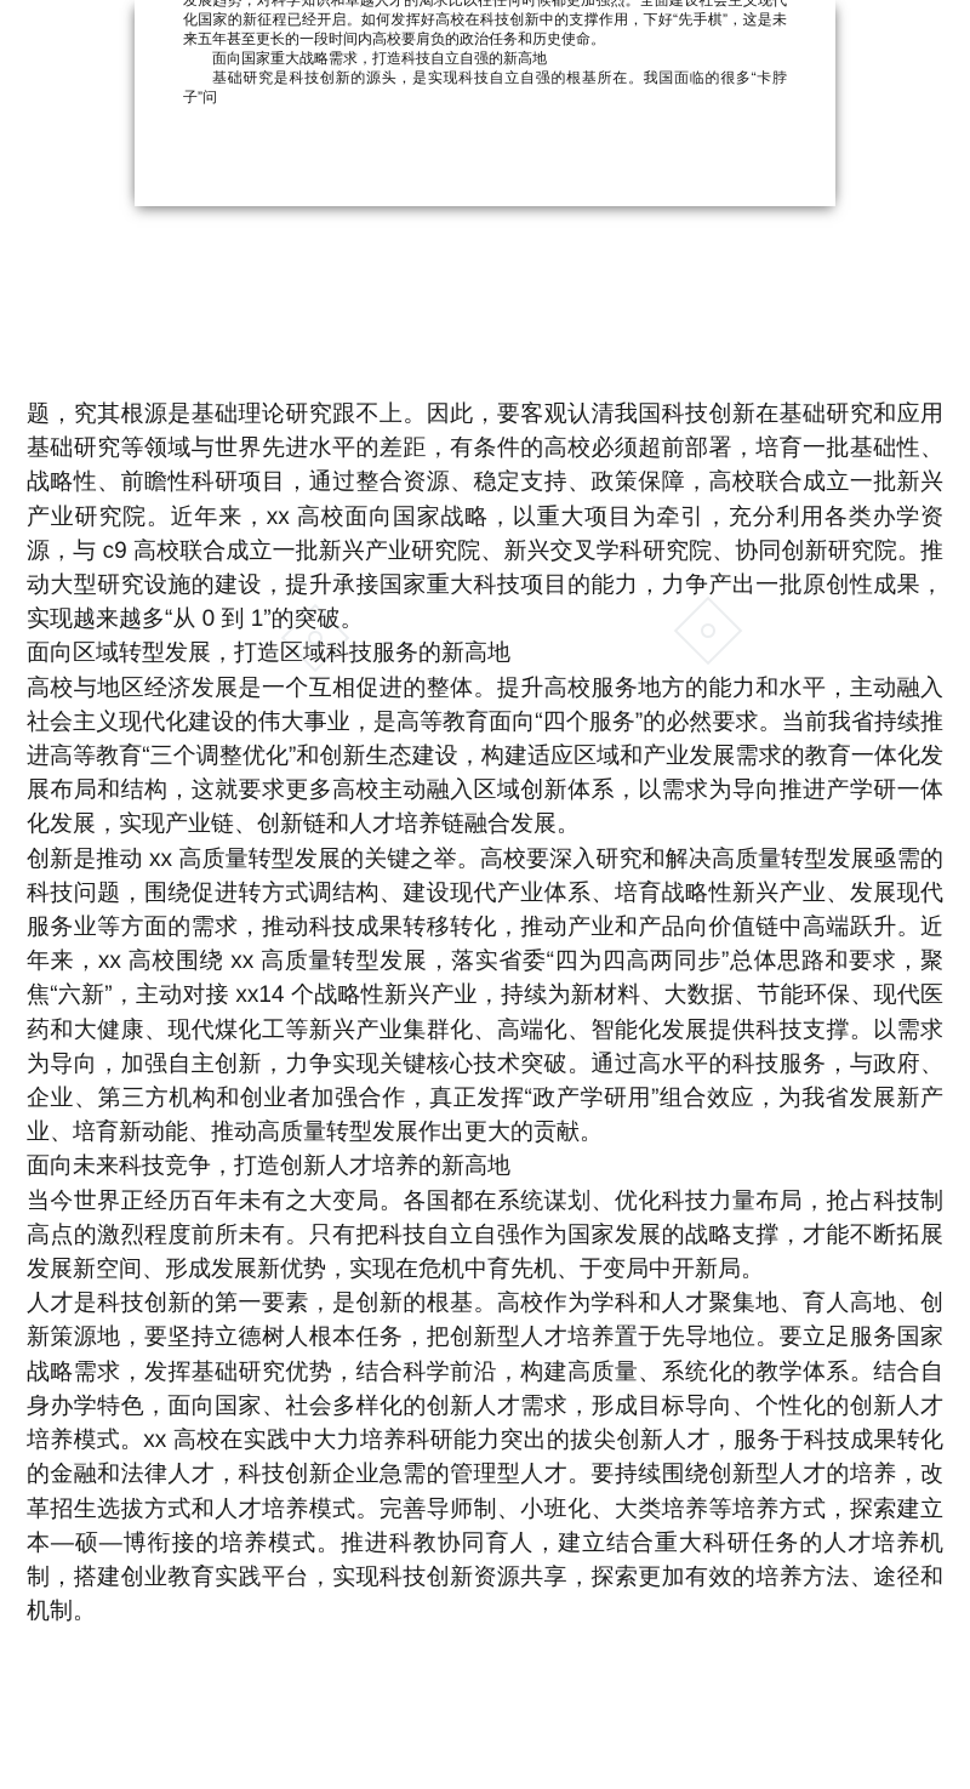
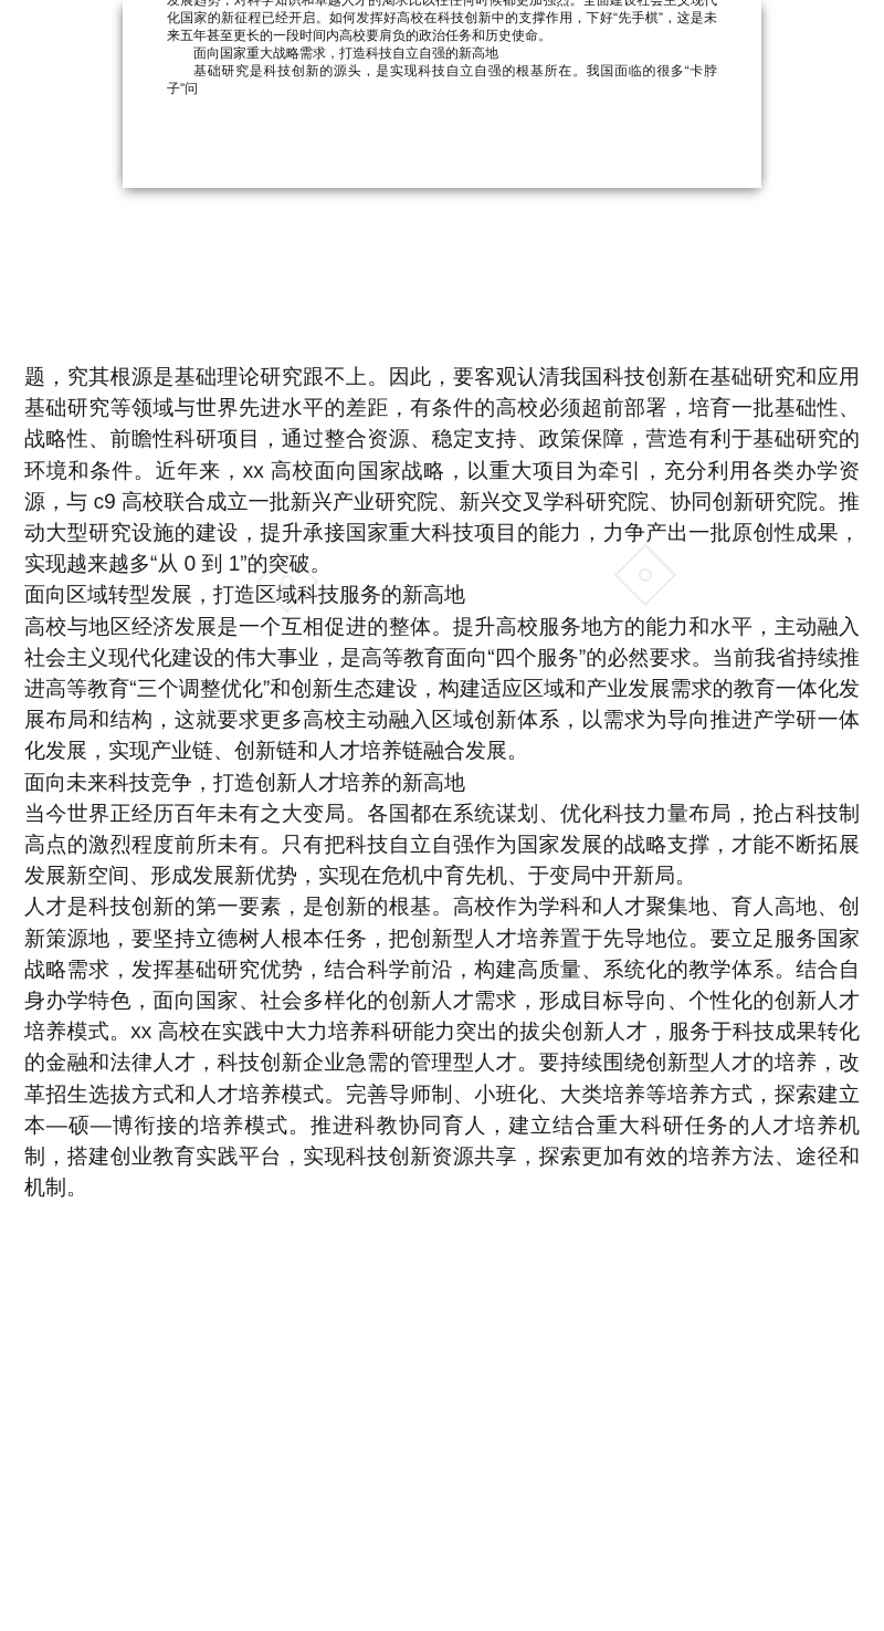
  发展趋势，对科学知识和卓越人才的渴求比以往任何时候都更加强烈。全面建设社会主义现代化国家的新征程已经开启。如何发挥好高校在科技创新中的支撑作用，下好“先手棋”，这是未来五年甚至更长的一段时间内高校要肩负的政治任务和历史使命。
  面向国家重大战略需求，打造科技自立自强的新高地
  基础研究是科技创新的源头，是实现科技自立自强的根基所在。我国面临的很多“卡脖子”问
- 题，究其根源是基础理论研究跟不上。因此，要客观认清我国科技创新在基础研究和应用基础研究等领域与世界先进水平的差距，有条件的高校必须超前部署，培育一批基础性、战略性、前瞻性科研项目，通过整合资源、稳定支持、政策保障，高校联合成立一批新兴产业研究院。近年来，xx 高校面向国家战略，以重大项目为牵引，充分利用各类办学资源，与 c9 高校联合成立一批新兴产业研究院、新兴交叉学科研究院、协同创新研究院。推动大型研究设施的建设，提升承接国家重大科技项目的能力，力争产出一批原创性成果，实现越来越多“从 0 到 1”的突破。
+ 题，究其根源是基础理论研究跟不上。因此，要客观认清我国科技创新在基础研究和应用基础研究等领域与世界先进水平的差距，有条件的高校必须超前部署，培育一批基础性、战略性、前瞻性科研项目，通过整合资源、稳定支持、政策保障，营造有利于基础研究的环境和条件。近年来，xx 高校面向国家战略，以重大项目为牵引，充分利用各类办学资源，与 c9 高校联合成立一批新兴产业研究院、新兴交叉学科研究院、协同创新研究院。推动大型研究设施的建设，提升承接国家重大科技项目的能力，力争产出一批原创性成果，实现越来越多“从 0 到 1”的突破。
  面向区域转型发展，打造区域科技服务的新高地
  高校与地区经济发展是一个互相促进的整体。提升高校服务地方的能力和水平，主动融入社会主义现代化建设的伟大事业，是高等教育面向“四个服务”的必然要求。当前我省持续推进高等教育“三个调整优化”和创新生态建设，构建适应区域和产业发展需求的教育一体化发展布局和结构，这就要求更多高校主动融入区域创新体系，以需求为导向推进产学研一体化发展，实现产业链、创新链和人才培养链融合发展。
- 创新是推动 xx 高质量转型发展的关键之举。高校要深入研究和解决高质量转型发展亟需的科技问题，围绕促进转方式调结构、建设现代产业体系、培育战略性新兴产业、发展现代服务业等方面的需求，推动科技成果转移转化，推动产业和产品向价值链中高端跃升。近年来，xx 高校围绕 xx 高质量转型发展，落实省委“四为四高两同步”总体思路和要求，聚焦“六新”，主动对接 xx14 个战略性新兴产业，持续为新材料、大数据、节能环保、现代医药和大健康、现代煤化工等新兴产业集群化、高端化、智能化发展提供科技支撑。以需求为导向，加强自主创新，力争实现关键核心技术突破。通过高水平的科技服务，与政府、企业、第三方机构和创业者加强合作，真正发挥“政产学研用”组合效应，为我省发展新产业、培育新动能、推动高质量转型发展作出更大的贡献。
  面向未来科技竞争，打造创新人才培养的新高地
  当今世界正经历百年未有之大变局。各国都在系统谋划、优化科技力量布局，抢占科技制高点的激烈程度前所未有。只有把科技自立自强作为国家发展的战略支撑，才能不断拓展发展新空间、形成发展新优势，实现在危机中育先机、于变局中开新局。
  人才是科技创新的第一要素，是创新的根基。高校作为学科和人才聚集地、育人高地、创新策源地，要坚持立德树人根本任务，把创新型人才培养置于先导地位。要立足服务国家战略需求，发挥基础研究优势，结合科学前沿，构建高质量、系统化的教学体系。结合自身办学特色，面向国家、社会多样化的创新人才需求，形成目标导向、个性化的创新人才培养模式。xx 高校在实践中大力培养科研能力突出的拔尖创新人才，服务于科技成果转化的金融和法律人才，科技创新企业急需的管理型人才。要持续围绕创新型人才的培养，改革招生选拔方式和人才培养模式。完善导师制、小班化、大类培养等培养方式，探索建立本—硕—博衔接的培养模式。推进科教协同育人，建立结合重大科研任务的人才培养机制，搭建创业教育实践平台，实现科技创新资源共享，探索更加有效的培养方法、途径和机制。
